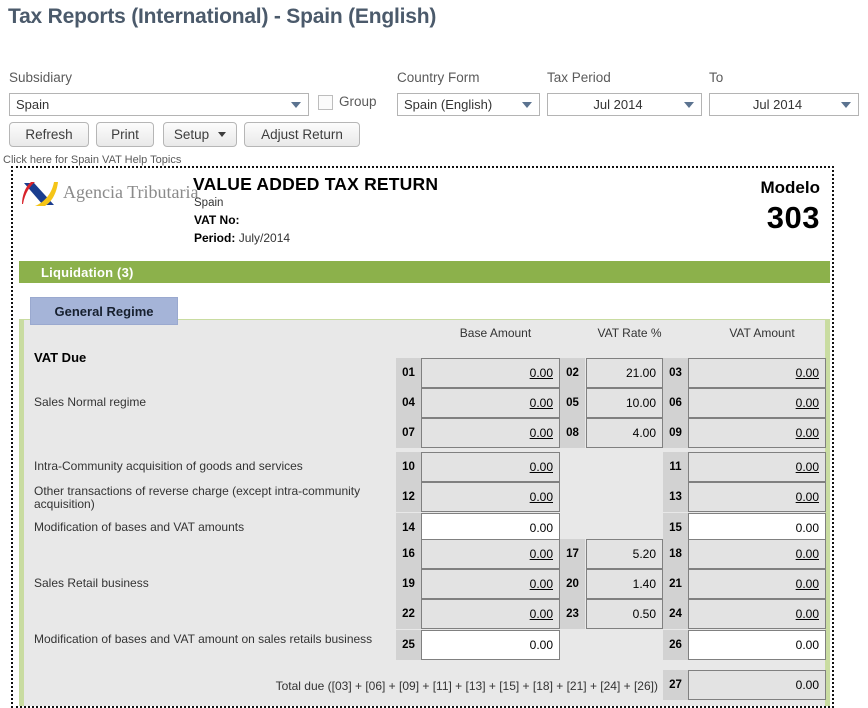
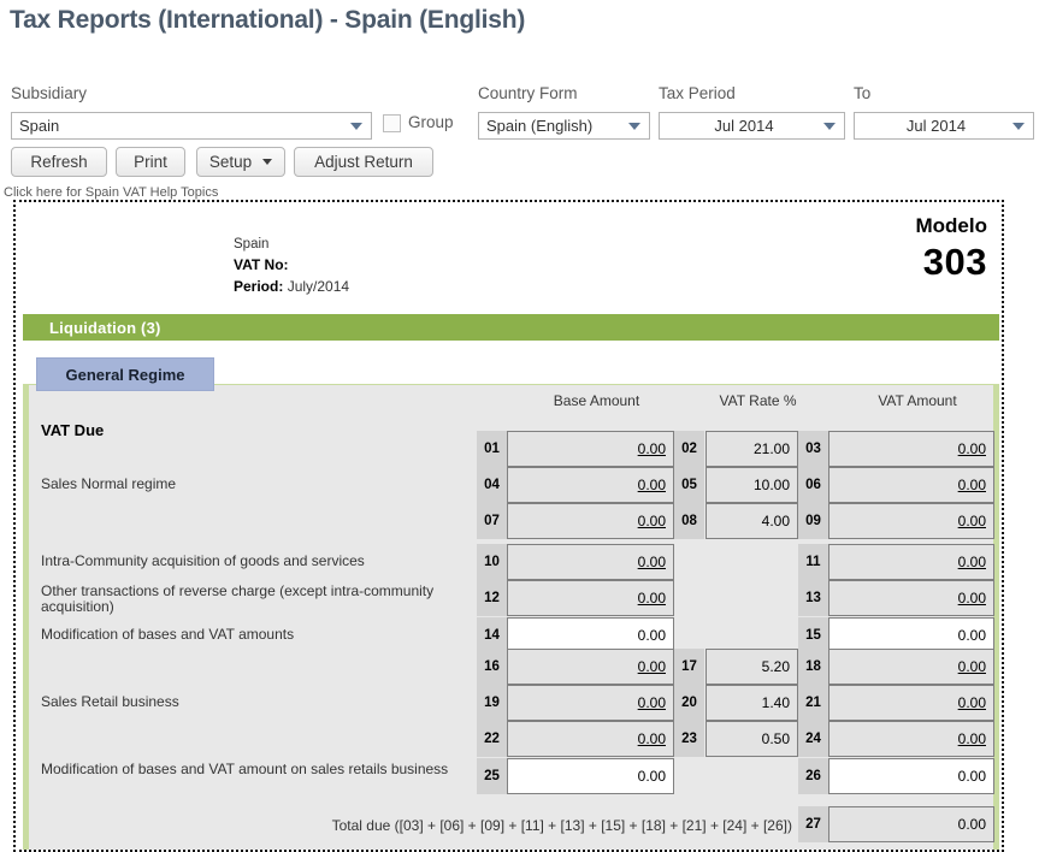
  Tax Reports (International) - Spain (English)
  Subsidiary
  Spain
  Group
  Country Form
  Spain (English)
  Tax Period
  Jul 2014
  To
  Jul 2014
  Refresh
  Print
  Setup
  Adjust Return
  Click here for Spain VAT Help Topics
- Agencia Tributaria
- VALUE ADDED TAX RETURN
  Spain
  VAT No:
  Period: July/2014
  Modelo
  303
  Liquidation (3)
  General Regime
  VAT Due
  Base Amount
  VAT Rate %
  VAT Amount
  01
  0.00
  02
  21.00
  03
  0.00
  Sales Normal regime
  04
  0.00
  05
  10.00
  06
  0.00
  07
  0.00
  08
  4.00
  09
  0.00
  Intra-Community acquisition of goods and services
  10
  0.00
  11
  0.00
  Other transactions of reverse charge (except intra-community acquisition)
  12
  0.00
  13
  0.00
  Modification of bases and VAT amounts
  14
  0.00
  15
  0.00
  16
  0.00
  17
  5.20
  18
  0.00
  Sales Retail business
  19
  0.00
  20
  1.40
  21
  0.00
  22
  0.00
  23
  0.50
  24
  0.00
  Modification of bases and VAT amount on sales retails business
  25
  0.00
  26
  0.00
  27
  0.00
  Total due ([03] + [06] + [09] + [11] + [13] + [15] + [18] + [21] + [24] + [26])
